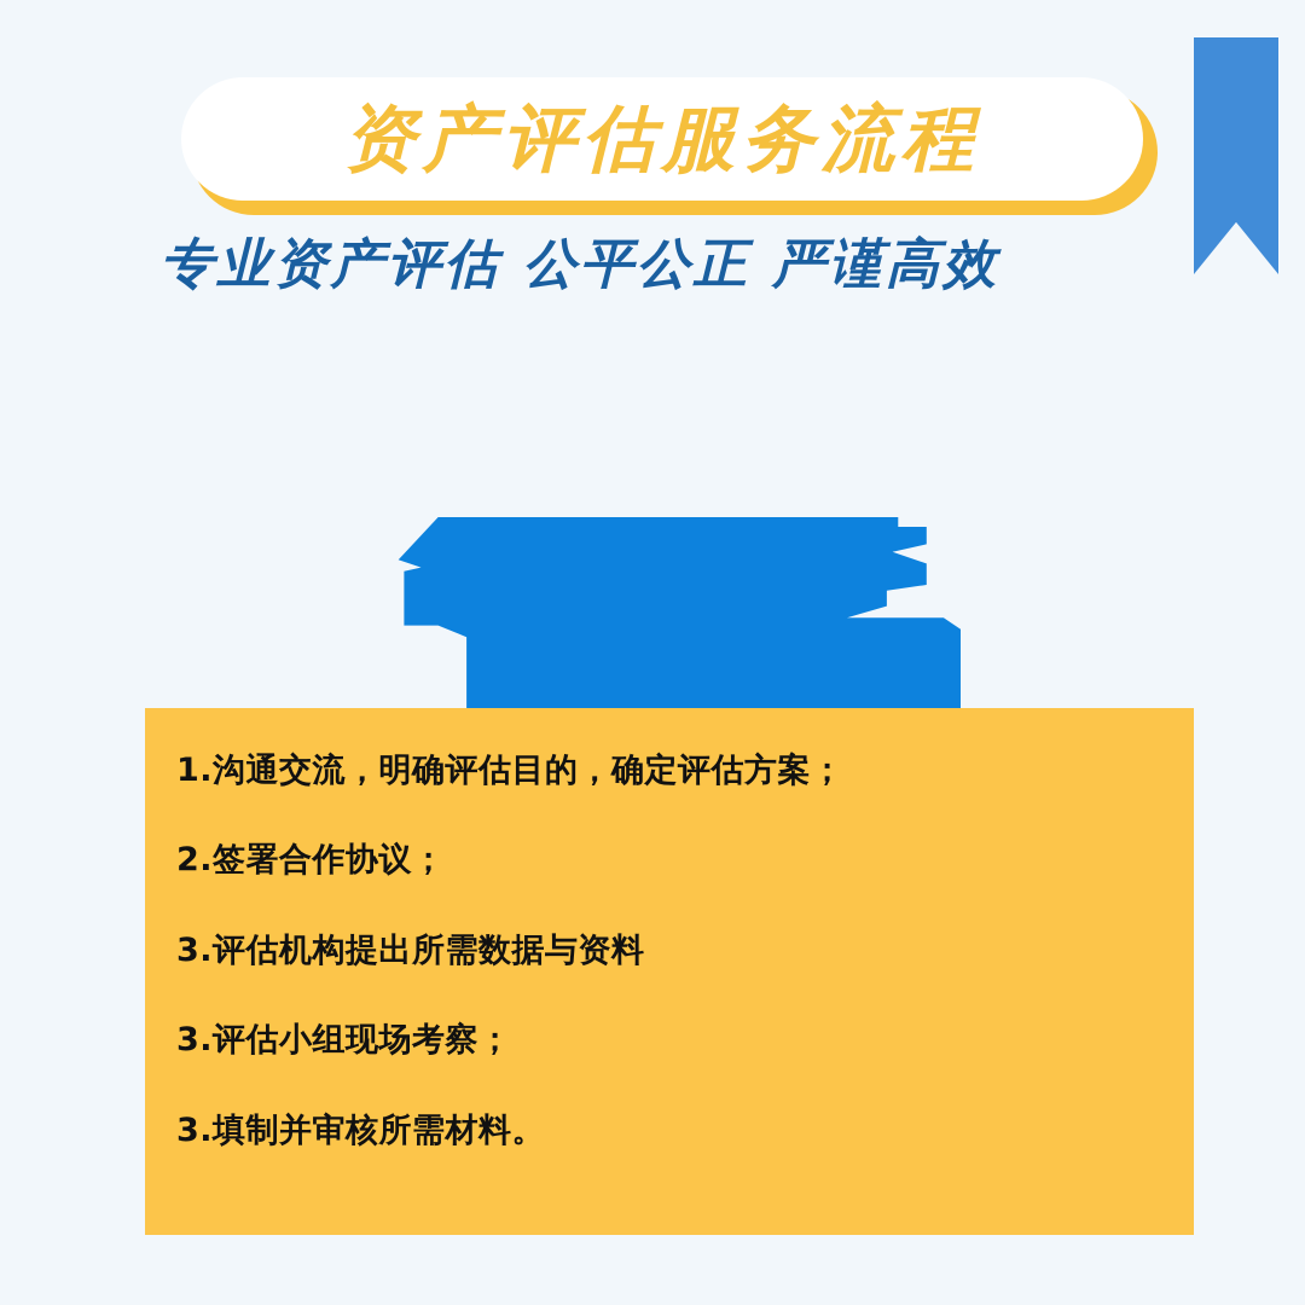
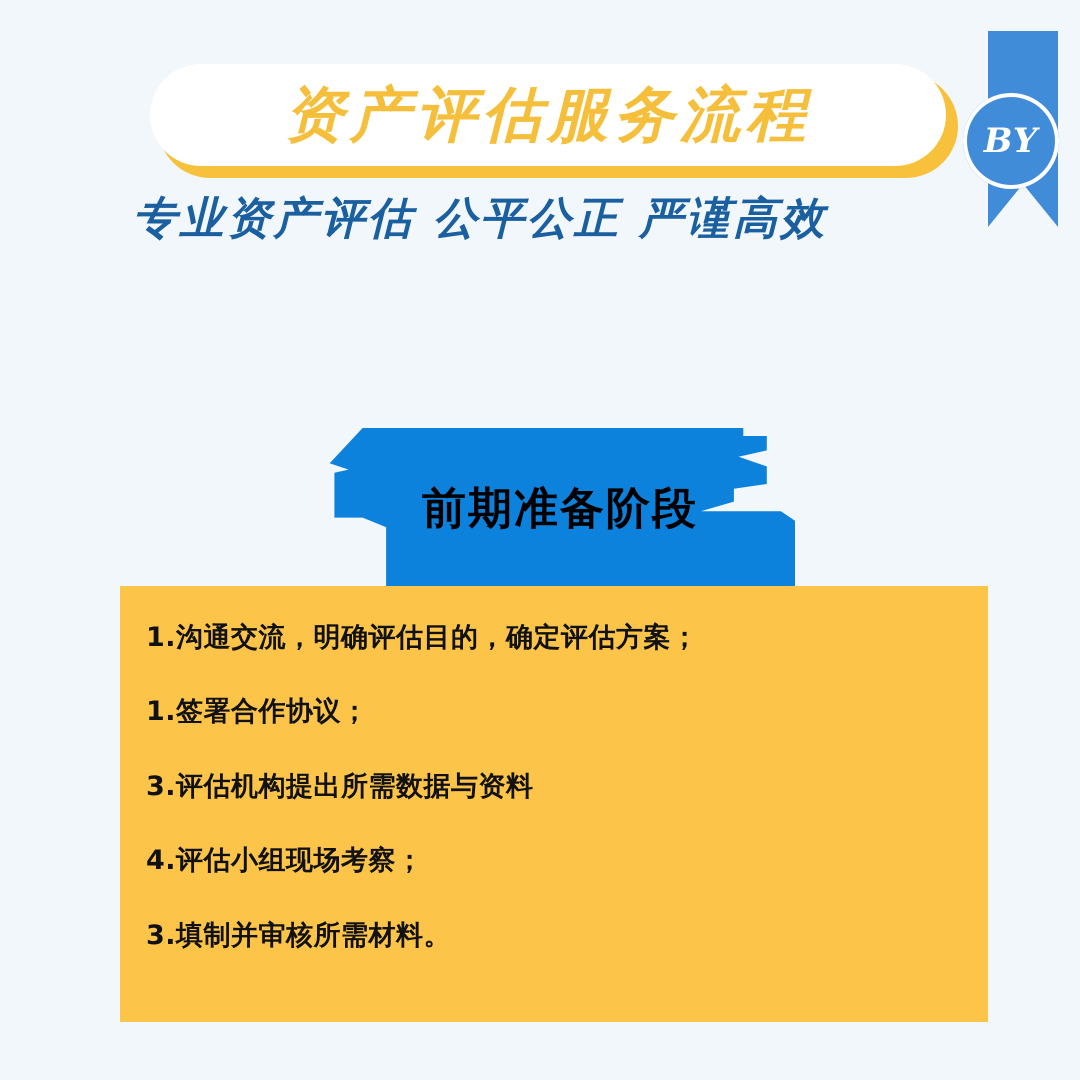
  资产评估服务流程
  专业资产评估 公平公正 严谨高效
+ BY
+ 前期准备阶段
  1.沟通交流，明确评估目的，确定评估方案；
- 2.签署合作协议；
+ 1.签署合作协议；
  3.评估机构提出所需数据与资料
- 3.评估小组现场考察；
+ 4.评估小组现场考察；
  3.填制并审核所需材料。
